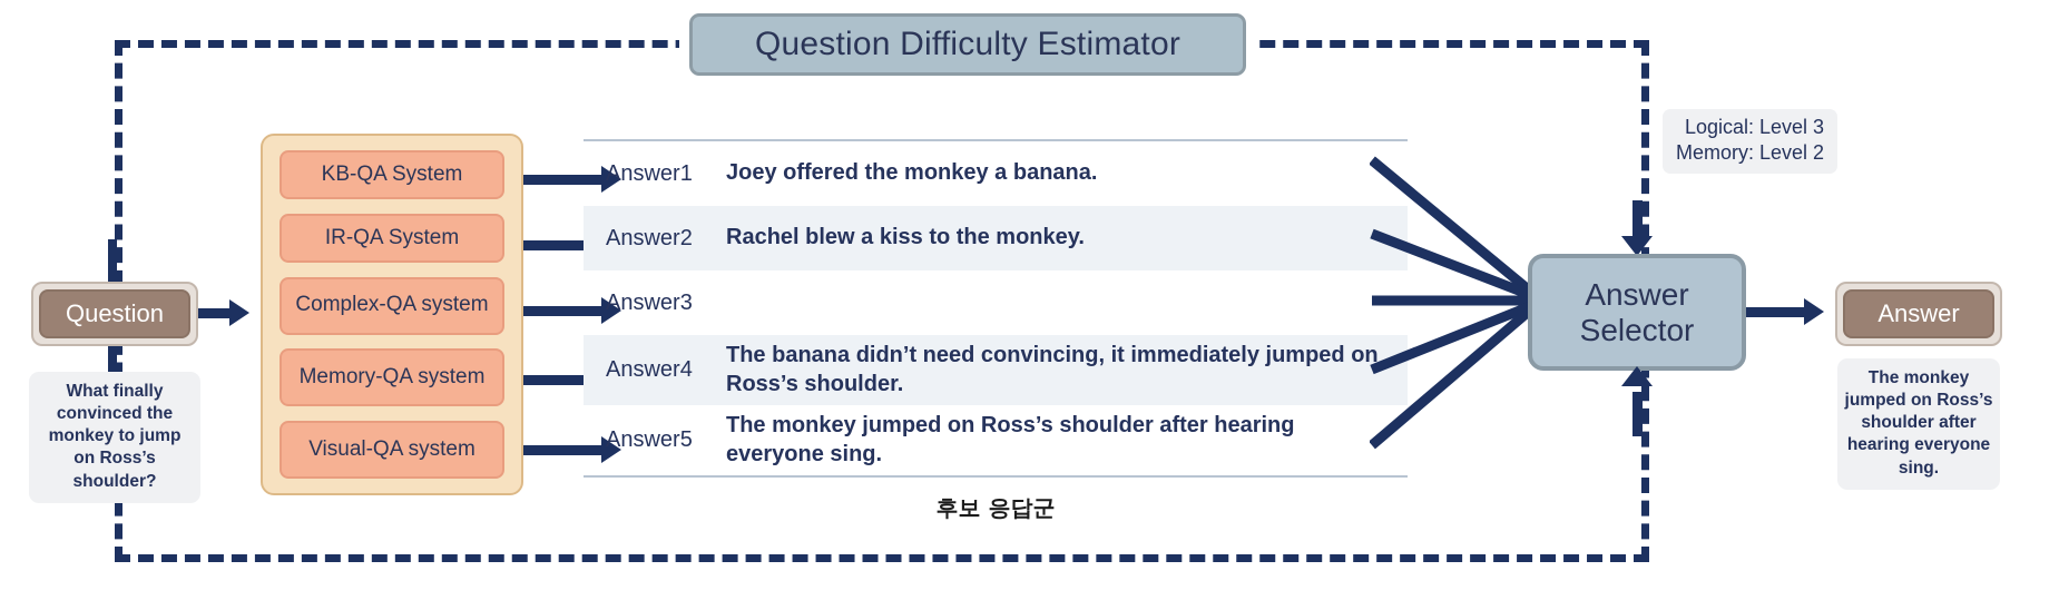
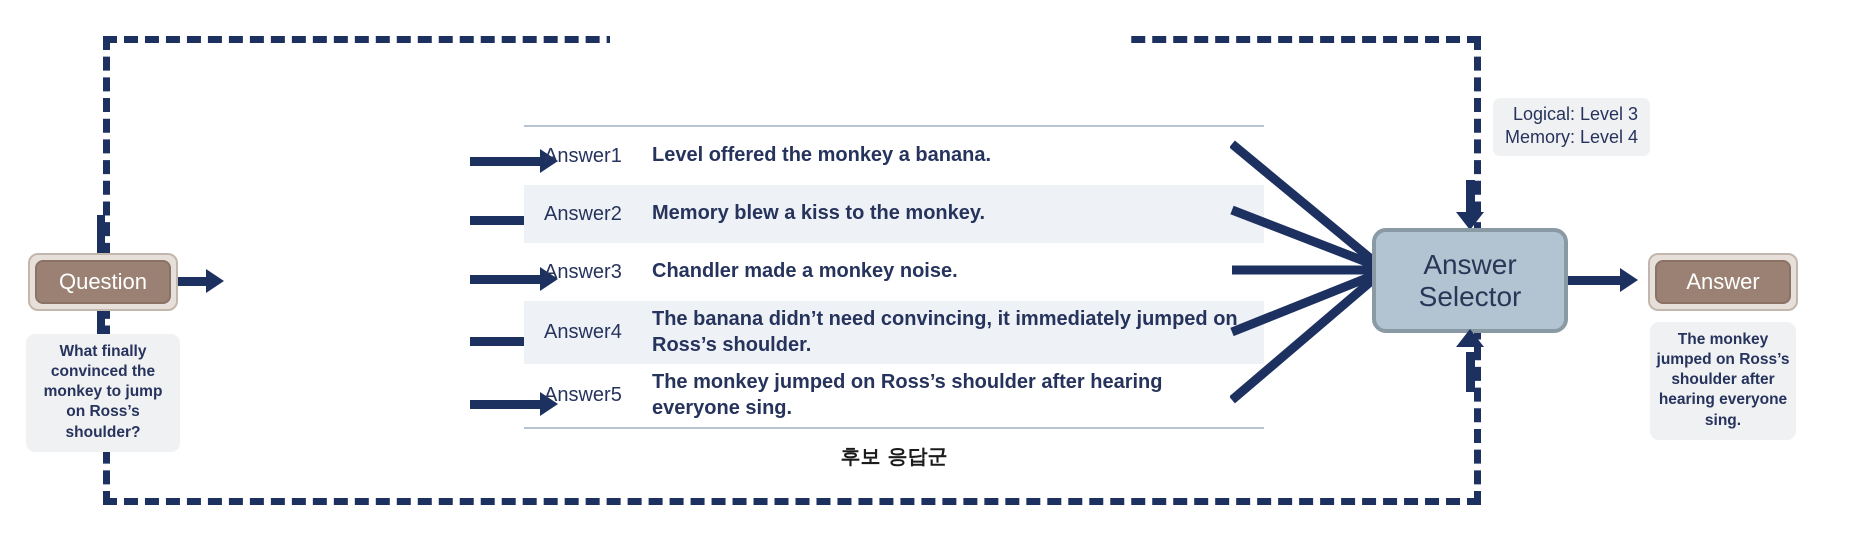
- Question Difficulty Estimator
  Question
  What finally convinced the monkey to jump on Ross’s shoulder?
- KB-QA System
- IR-QA System
- Complex-QA system
- Memory-QA system
- Visual-QA system
  Answer1
- Joey offered the monkey a banana.
+ Level offered the monkey a banana.
  Answer2
- Rachel blew a kiss to the monkey.
+ Memory blew a kiss to the monkey.
  Answer3
+ Chandler made a monkey noise.
  Answer4
  The banana didn’t need convincing, it immediately jumped on Ross’s shoulder.
  Answer5
  The monkey jumped on Ross’s shoulder after hearing everyone sing.
  후보 응답군
  Logical: Level 3
- Memory: Level 2
+ Memory: Level 4
  Answer
  Selector
  Answer
  The monkey jumped on Ross’s shoulder after hearing everyone sing.
